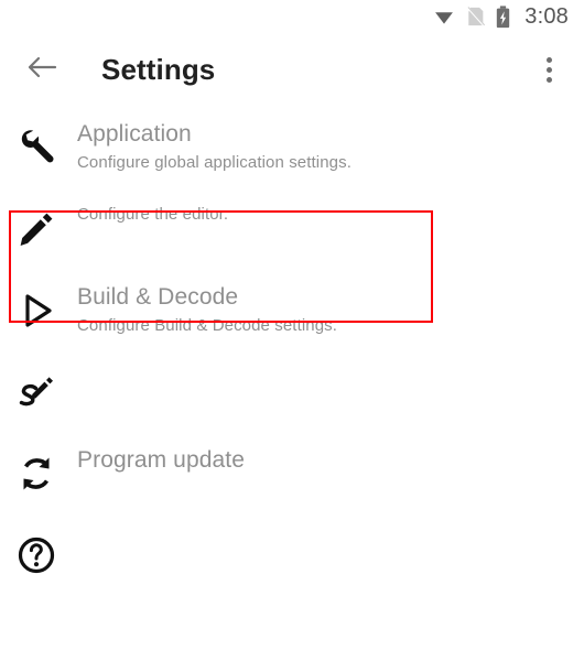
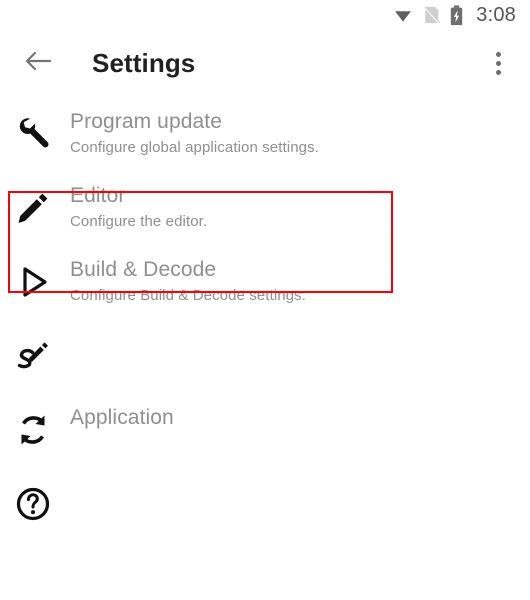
  3:08
  Settings
- Application
+ Program update
  Configure global application settings.
+ Editor
  Configure the editor.
  Build & Decode
  Configure Build & Decode settings.
- Program update
+ Application
